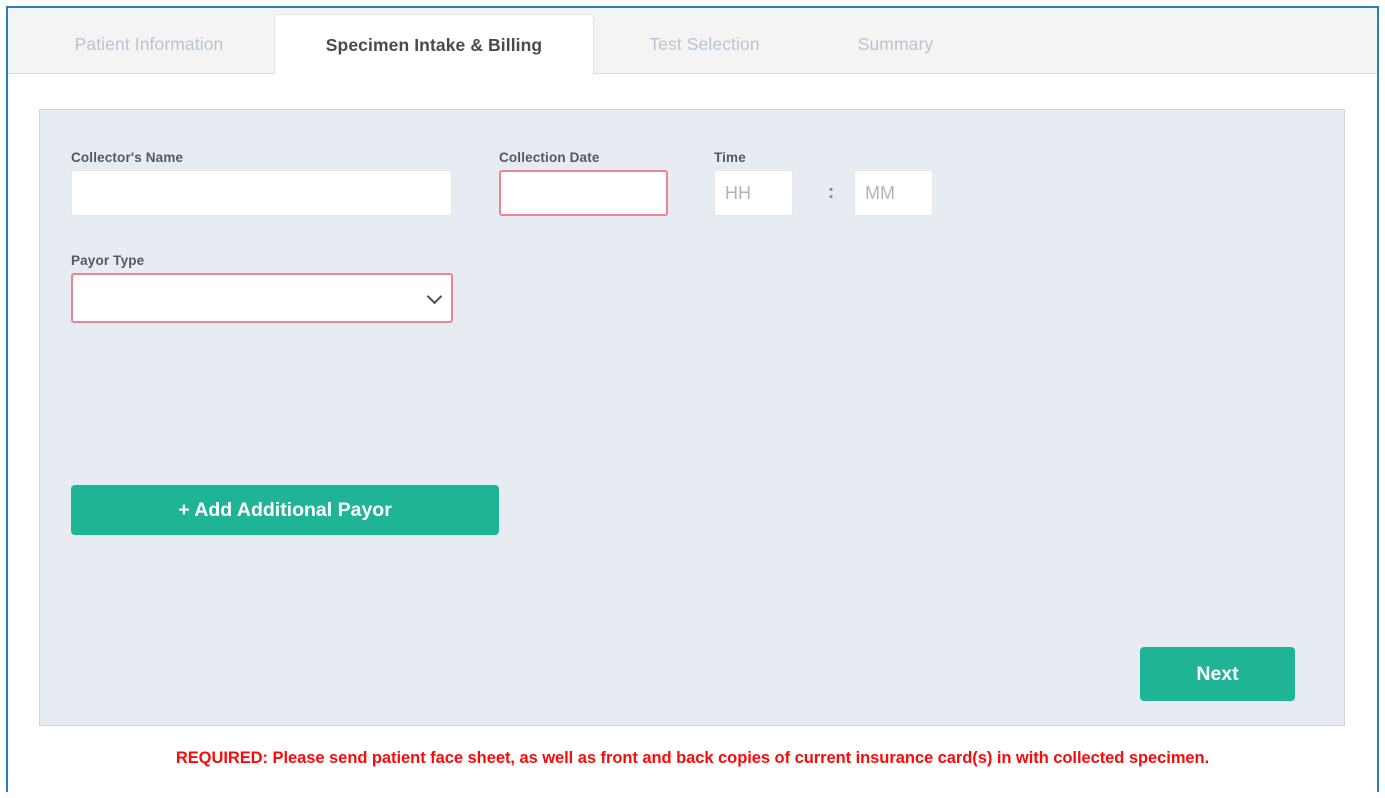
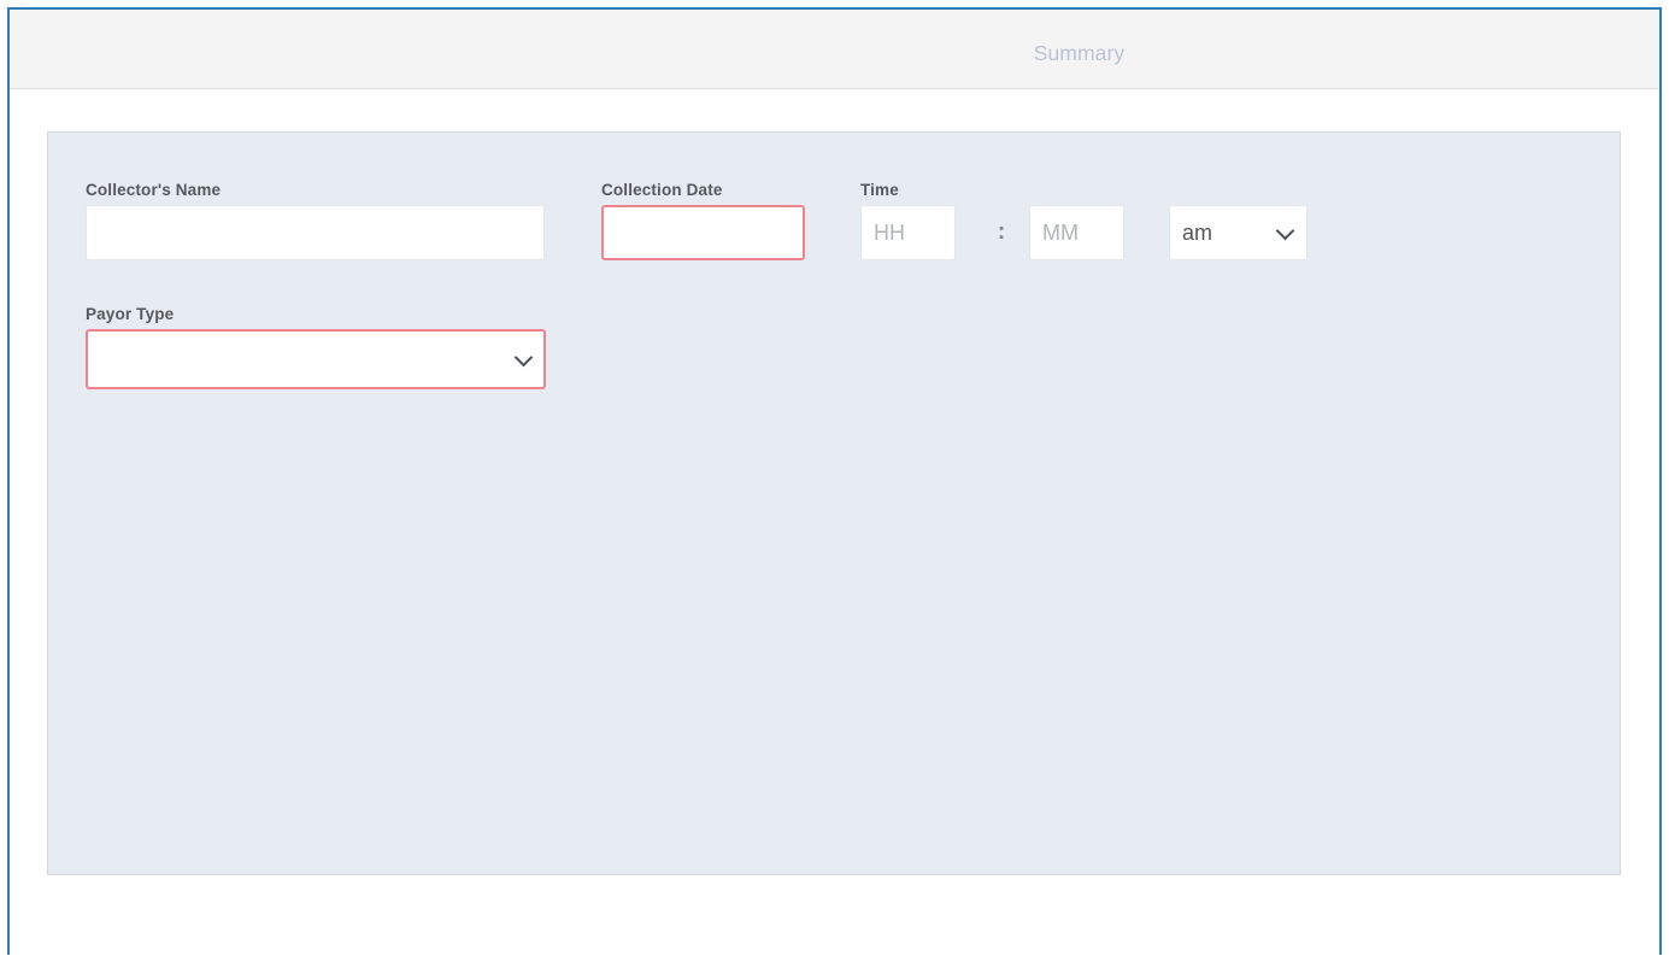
- Patient Information
- Specimen Intake & Billing
- Test Selection
  Summary
  Collector's Name
  Collection Date
  Time
  HH
  :
  MM
+ am
  Payor Type
- + Add Additional Payor
- Next
- REQUIRED: Please send patient face sheet, as well as front and back copies of current insurance card(s) in with collected specimen.
